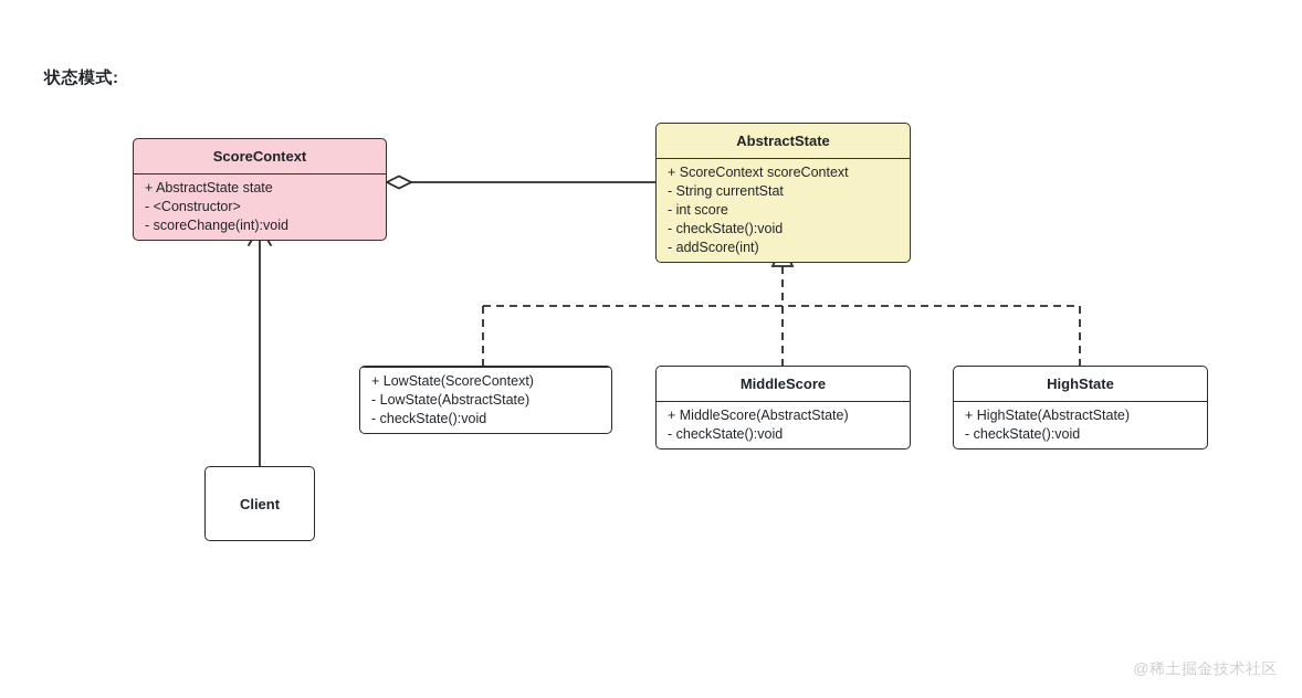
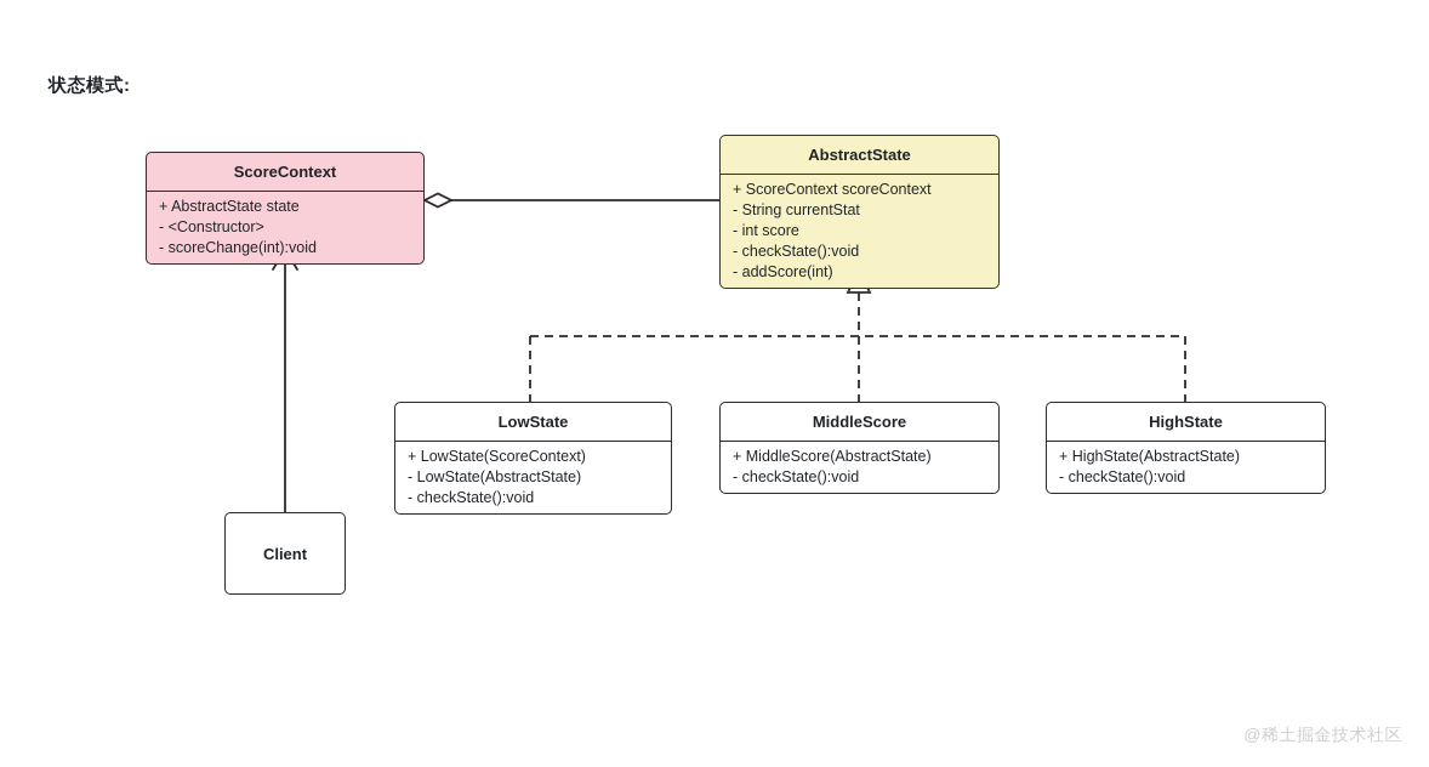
  状态模式:
  ScoreContext
  + AbstractState state
  - <Constructor>
  - scoreChange(int):void
  AbstractState
  + ScoreContext scoreContext
  - String currentStat
  - int score
  - checkState():void
  - addScore(int)
+ LowState
  + LowState(ScoreContext)
  - LowState(AbstractState)
  - checkState():void
  MiddleScore
  + MiddleScore(AbstractState)
  - checkState():void
  HighState
  + HighState(AbstractState)
  - checkState():void
  Client
  @稀土掘金技术社区
